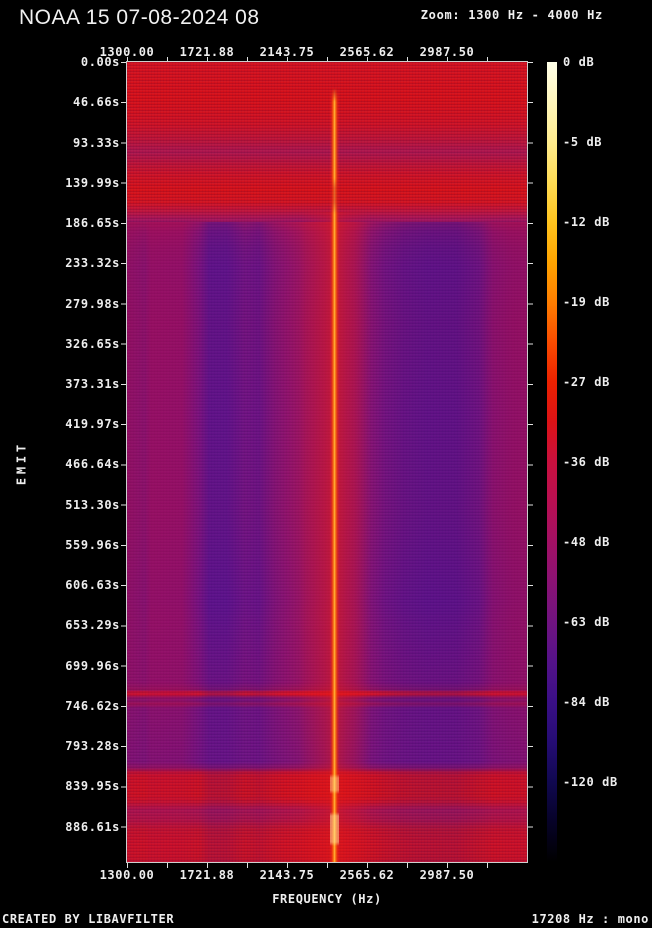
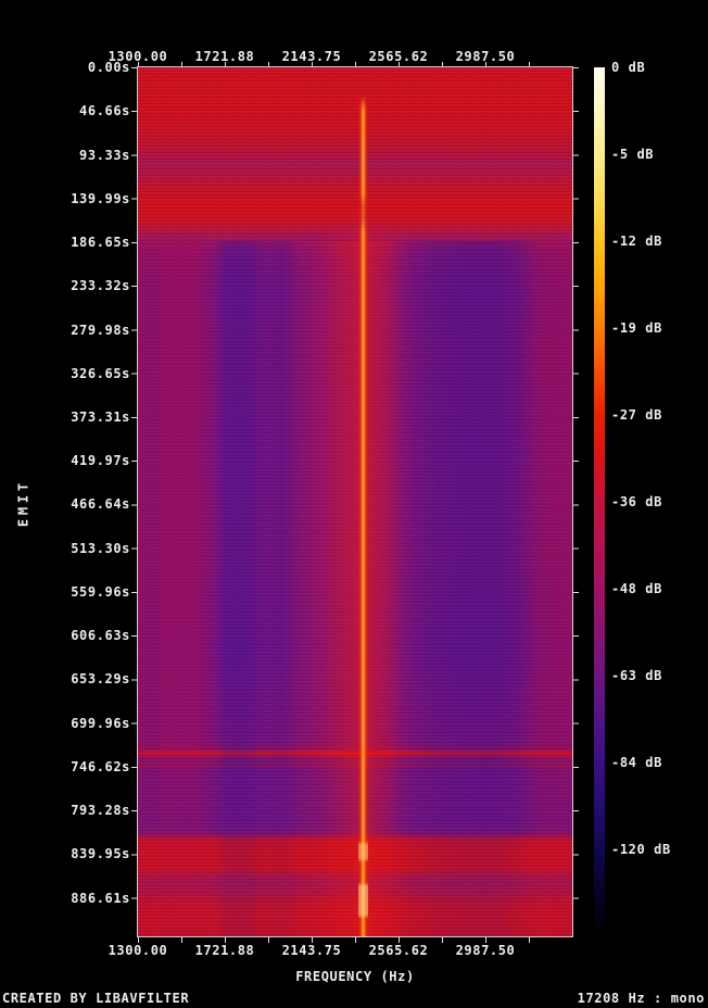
- NOAA 15 07-08-2024 08
- Zoom: 1300 Hz - 4000 Hz
  1300.00
  1721.88
  2143.75
  2565.62
  2987.50
  0.00s
  46.66s
  93.33s
  139.99s
  186.65s
  233.32s
  279.98s
  326.65s
  373.31s
  419.97s
  466.64s
  513.30s
  559.96s
  606.63s
  653.29s
  699.96s
  746.62s
  793.28s
  839.95s
  886.61s
  0 dB
  -5 dB
  -12 dB
  -19 dB
  -27 dB
  -36 dB
  -48 dB
  -63 dB
  -84 dB
  -120 dB
  1300.00
  1721.88
  2143.75
  2565.62
  2987.50
  FREQUENCY (Hz)
  CREATED BY LIBAVFILTER
  17208 Hz : mono
